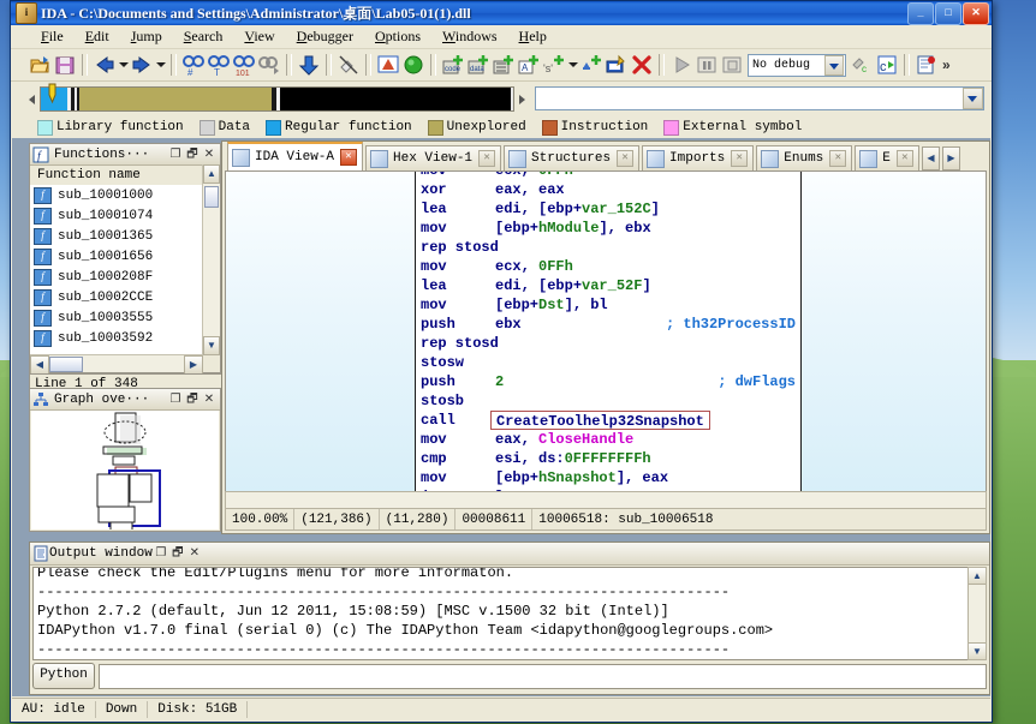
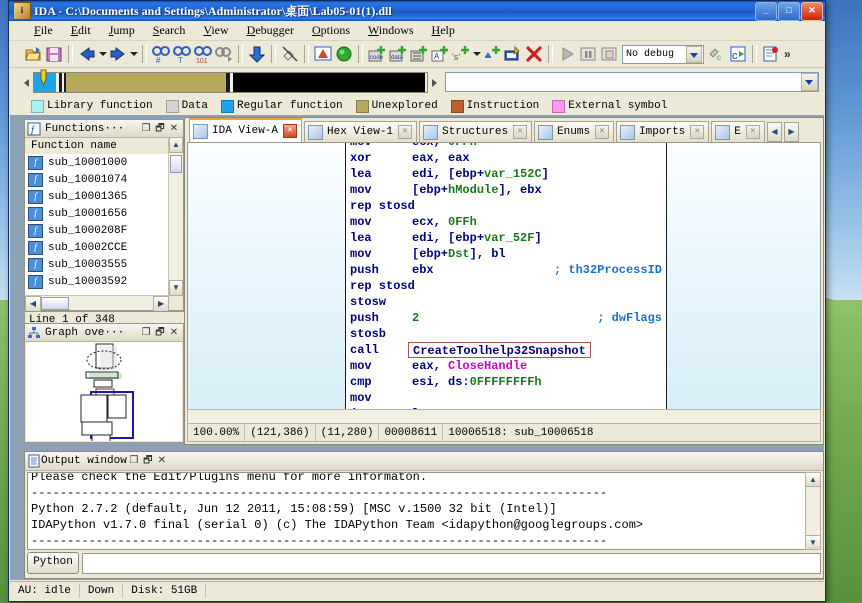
  i
  IDA - C:\Documents and Settings\Administrator\桌面\Lab05-01(1).dll
  _
  □
  ✕
  File
  Edit
  Jump
  Search
  View
  Debugger
  Options
  Windows
  Help
  #
  T
  A
  's'
  No debug
  c
  c
  »
  Library function
  Data
  Regular function
  Unexplored
  Instruction
  External symbol
  f
  Functions···
  ❐
  🗗
  ✕
  Function name
  f
  sub_10001000
  f
  sub_10001074
  f
  sub_10001365
  f
  sub_10001656
  f
  sub_1000208F
  f
  sub_10002CCE
  f
  sub_10003555
  f
  sub_10003592
  ▲
  ▼
  ◀
  ▶
  Line 1 of 348
  Graph ove···
  ❐
  🗗
  ✕
  IDA View-A
  ✕
  Hex View-1
  ✕
  Structures
  ✕
- Imports
+ Enums
  ✕
- Enums
+ Imports
  ✕
  E
  ✕
  ◀
  ▶
  xor
  eax, eax
  lea
  edi, [ebp+var_152C]
  mov
  [ebp+hModule], ebx
  rep stosd
  mov
  ecx, 0FFh
  lea
  edi, [ebp+var_52F]
  mov
  [ebp+Dst], bl
  push
  ebx
  ; th32ProcessID
  rep stosd
  stosw
  push
  2
  ; dwFlags
  stosb
  call
  CreateToolhelp32Snapshot
  mov
  eax, CloseHandle
  cmp
  esi, ds:0FFFFFFFFh
  mov
- [ebp+hSnapshot], eax
  100.00%
  (121,386)
  (11,280)
  00008611
  10006518: sub_10006518
  Output window
  ❐
  🗗
  ✕
  Please check the Edit/Plugins menu for more informaton.
  --------------------------------------------------------------------------------
  Python 2.7.2 (default, Jun 12 2011, 15:08:59) [MSC v.1500 32 bit (Intel)]
  IDAPython v1.7.0 final (serial 0) (c) The IDAPython Team <idapython@googlegroups.com>
  --------------------------------------------------------------------------------
  ▲
  ▼
  Python
  AU: idle
  Down
  Disk: 51GB
